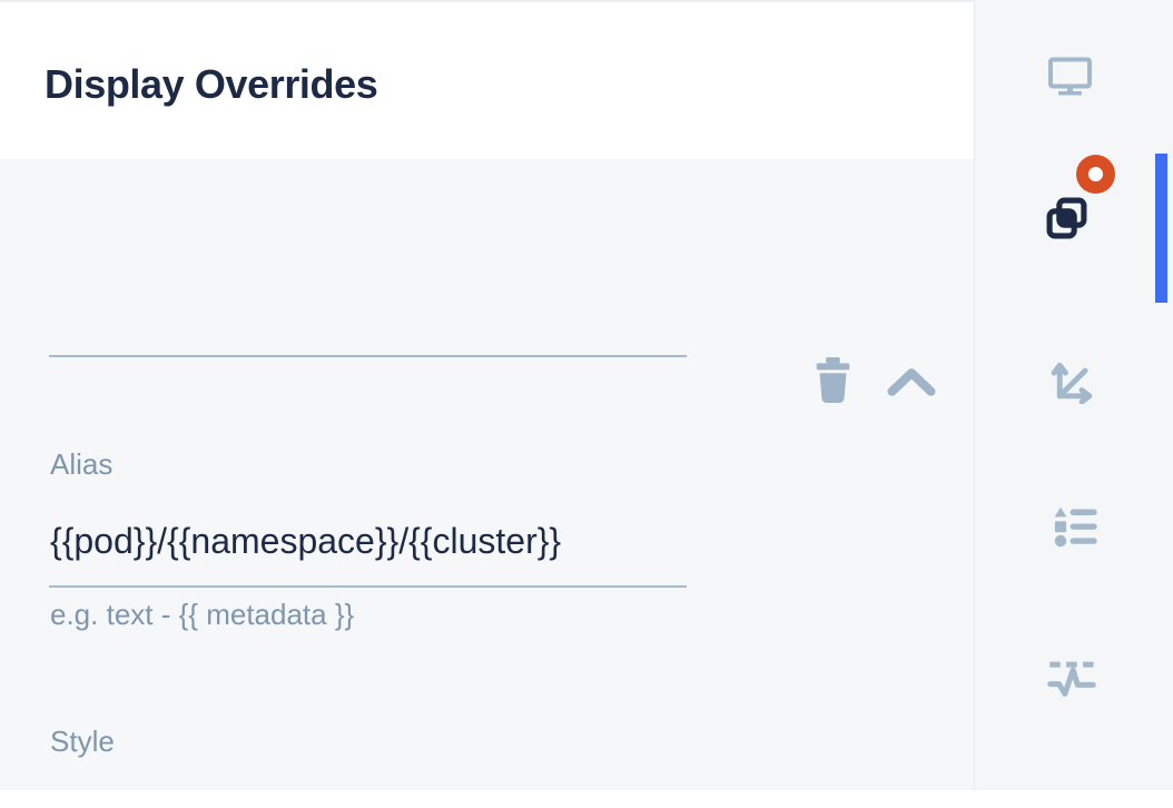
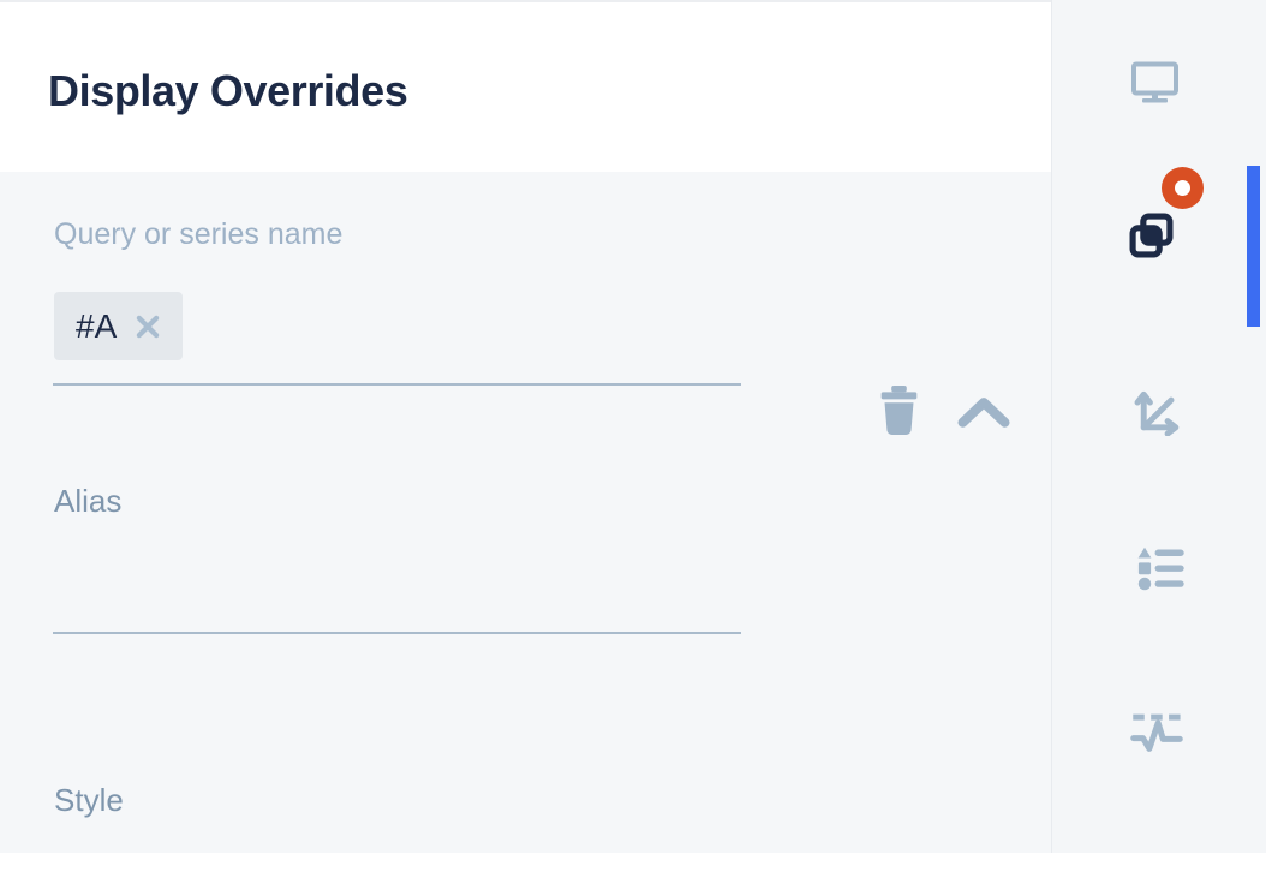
  Display Overrides
+ Query or series name
+ #A
  Alias
- {{pod}}/{{namespace}}/{{cluster}}
- e.g. text - {{ metadata }}
  Style
